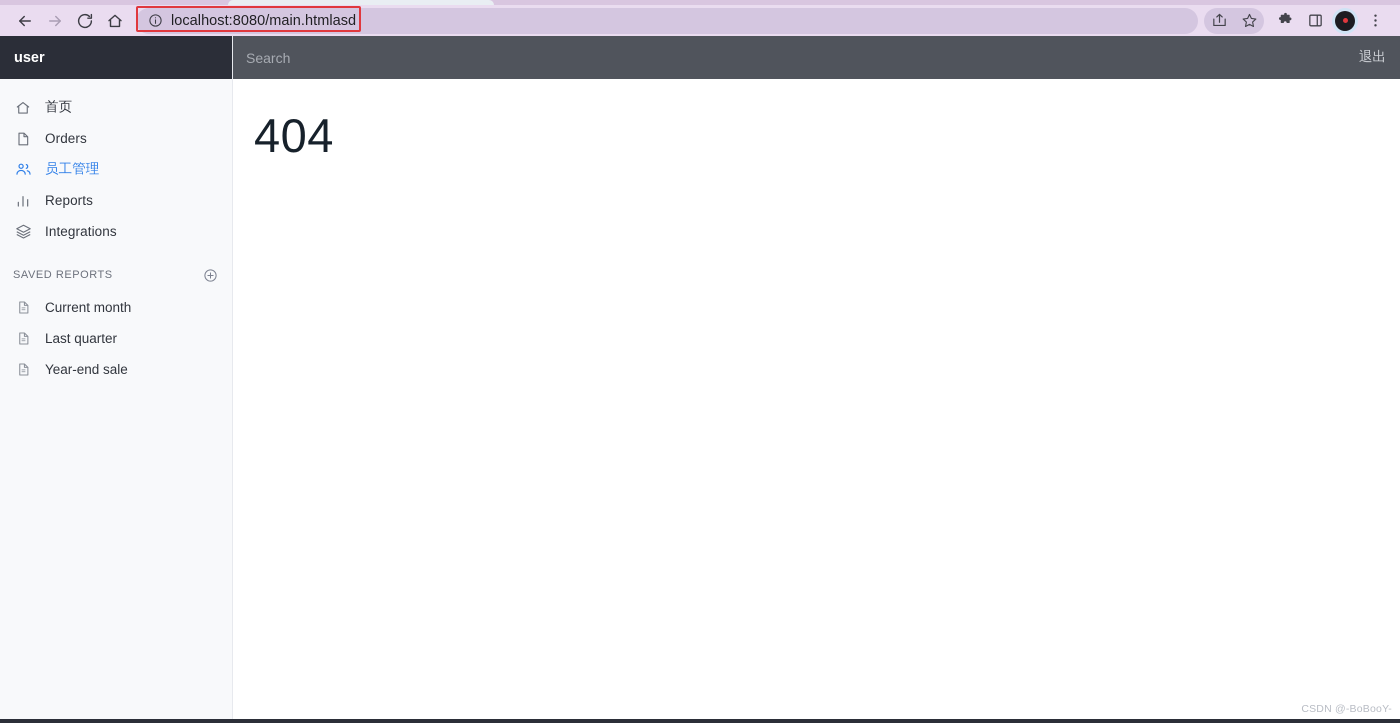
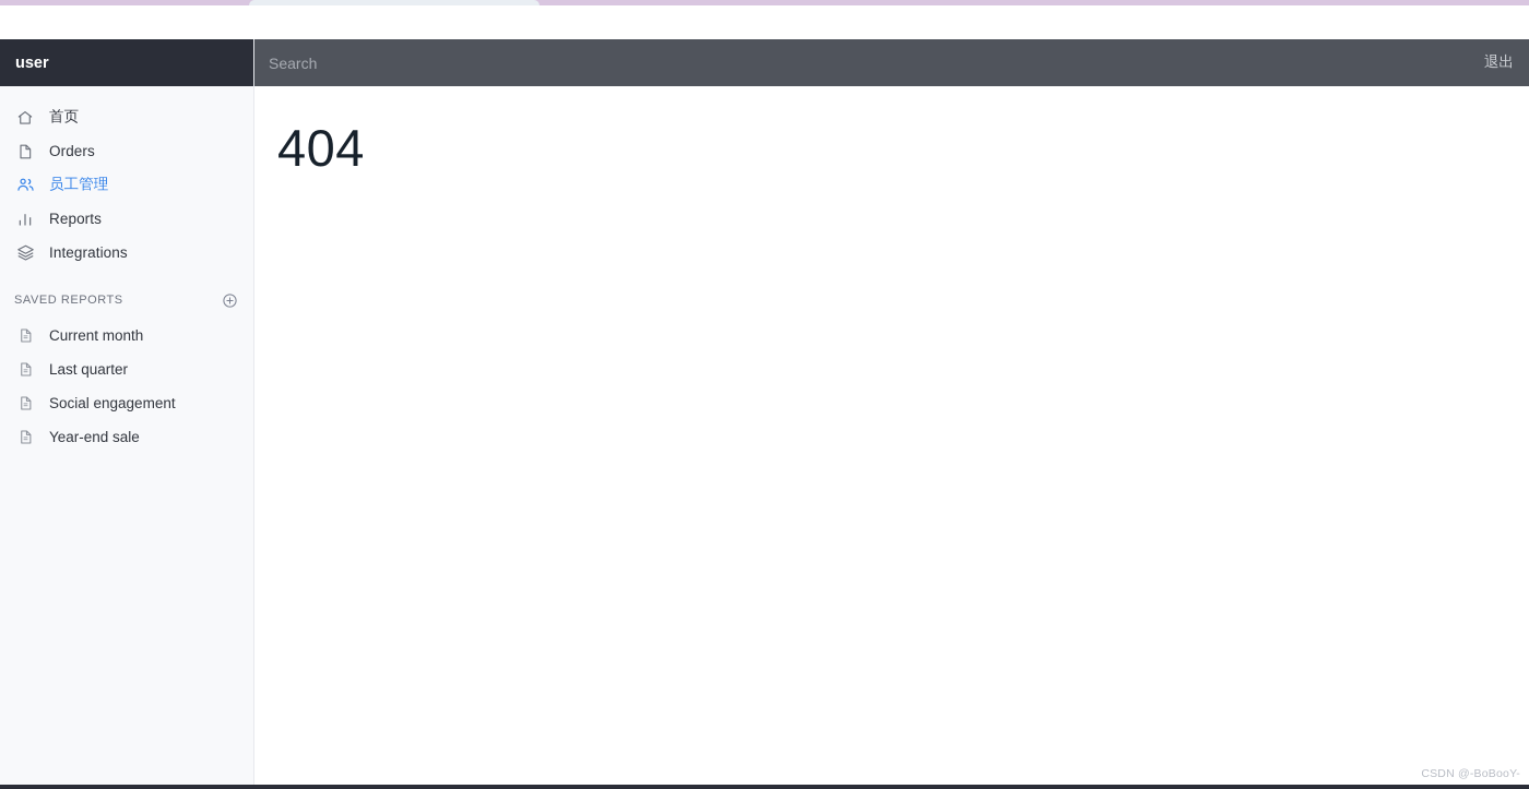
- localhost:8080/main.htmlasd
  user
  首页
  Orders
  员工管理
  Reports
  Integrations
  SAVED REPORTS
  Current month
  Last quarter
+ Social engagement
  Year-end sale
  Search
  退出
  404
  CSDN @-BoBooY-
